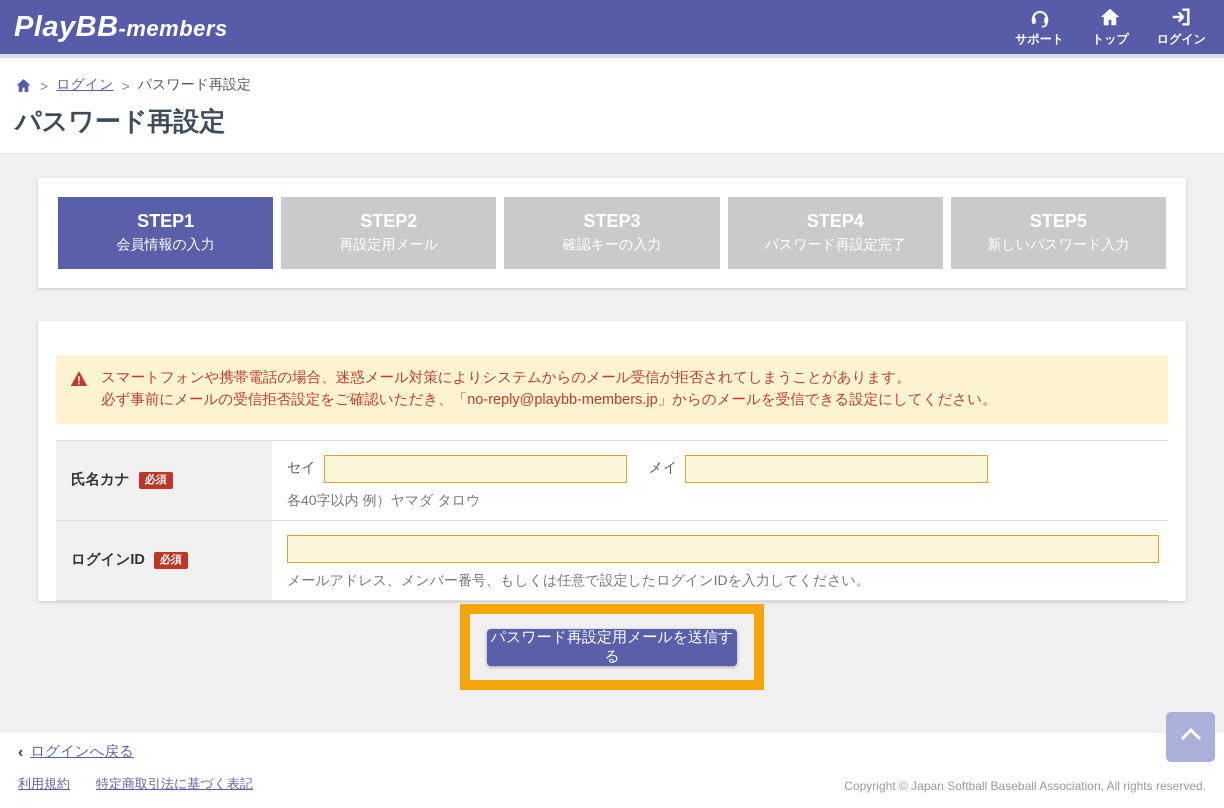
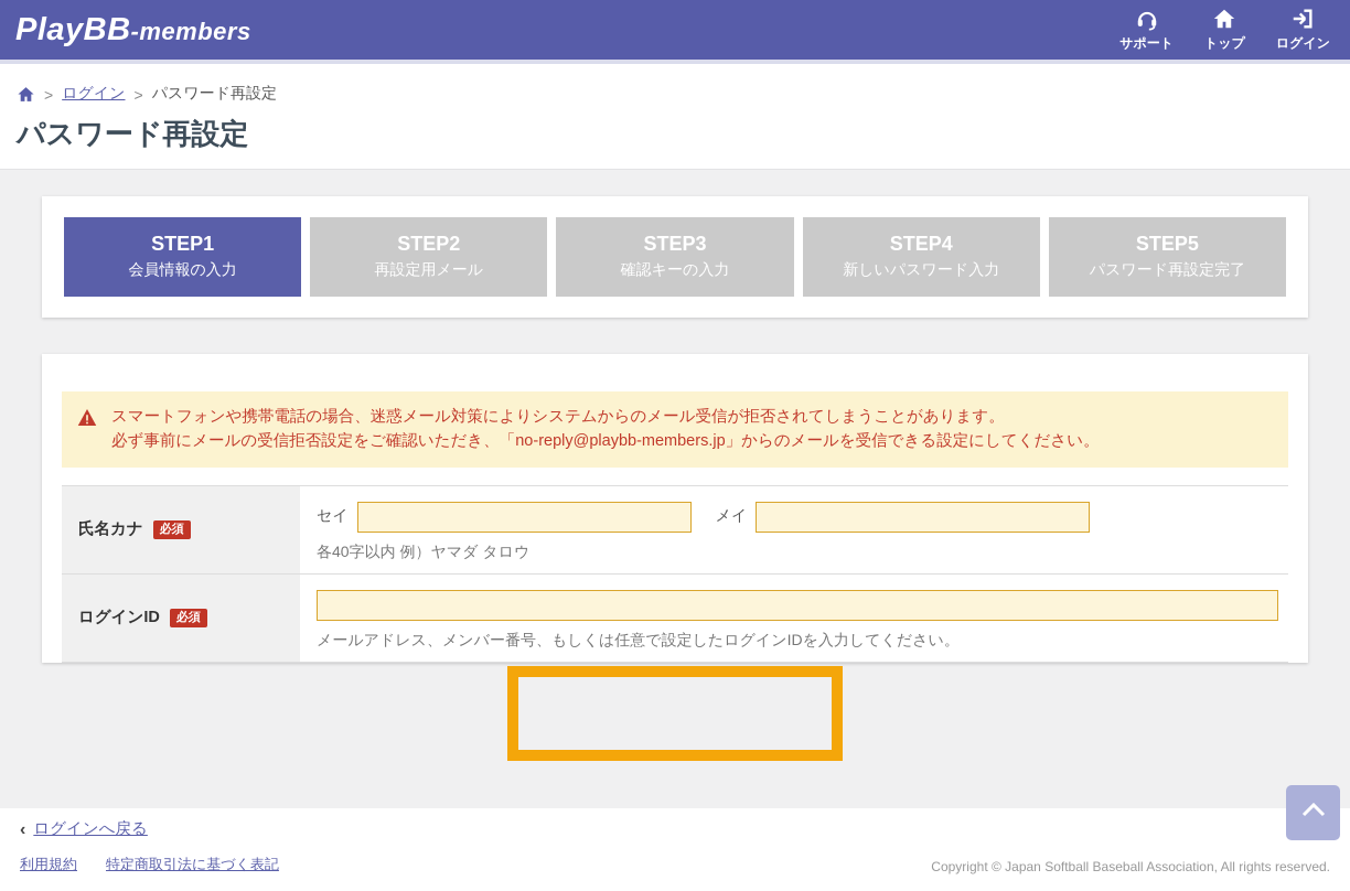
  PlayBB-members
  サポート
  トップ
  ログイン
  >
  ログイン
  >
  パスワード再設定
  パスワード再設定
  STEP1
  会員情報の入力
  STEP2
  再設定用メール
  STEP3
  確認キーの入力
  STEP4
- パスワード再設定完了
+ 新しいパスワード入力
  STEP5
- 新しいパスワード入力
+ パスワード再設定完了
  スマートフォンや携帯電話の場合、迷惑メール対策によりシステムからのメール受信が拒否されてしまうことがあります。
  必ず事前にメールの受信拒否設定をご確認いただき、「no-reply@playbb-members.jp」からのメールを受信できる設定にしてください。
  氏名カナ
  必須
  セイ
  メイ
  各40字以内 例）ヤマダ タロウ
  ログインID
  必須
  メールアドレス、メンバー番号、もしくは任意で設定したログインIDを入力してください。
- パスワード再設定用メールを送信する
  ‹
  ログインへ戻る
  利用規約
  特定商取引法に基づく表記
  Copyright © Japan Softball Baseball Association, All rights reserved.
